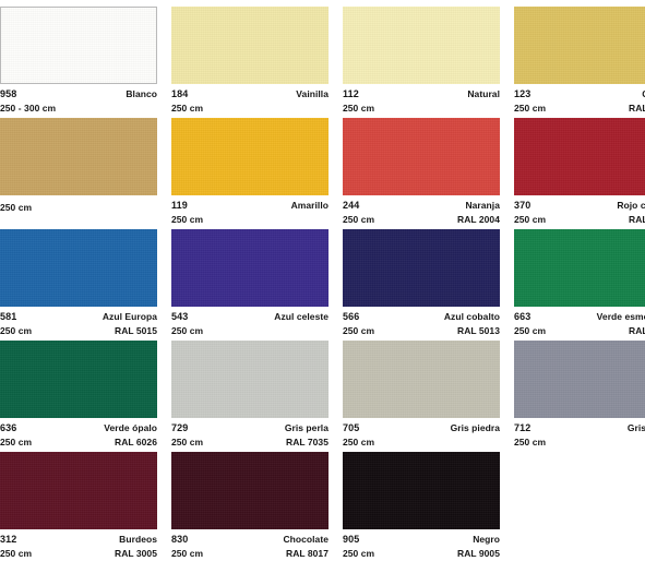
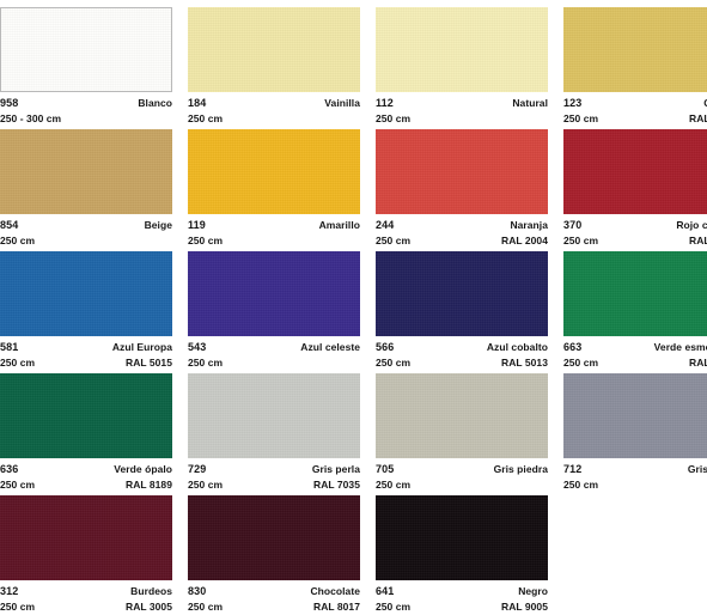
  958
  Blanco
  250 - 300 cm
  184
  Vainilla
  250 cm
  112
  Natural
  250 cm
  123
  250 cm
+ 854
+ Beige
  250 cm
  119
  Amarillo
  250 cm
  244
  Naranja
  250 cm
  RAL 2004
  370
  250 cm
  581
  Azul Europa
  250 cm
  RAL 5015
  543
  Azul celeste
  250 cm
  566
  Azul cobalto
  250 cm
  RAL 5013
  663
  250 cm
  636
  Verde ópalo
  250 cm
- RAL 6026
+ RAL 8189
  729
  Gris perla
  250 cm
  RAL 7035
  705
  Gris piedra
  250 cm
  712
  250 cm
  312
  Burdeos
  250 cm
  RAL 3005
  830
  Chocolate
  250 cm
  RAL 8017
- 905
+ 641
  Negro
  250 cm
  RAL 9005
